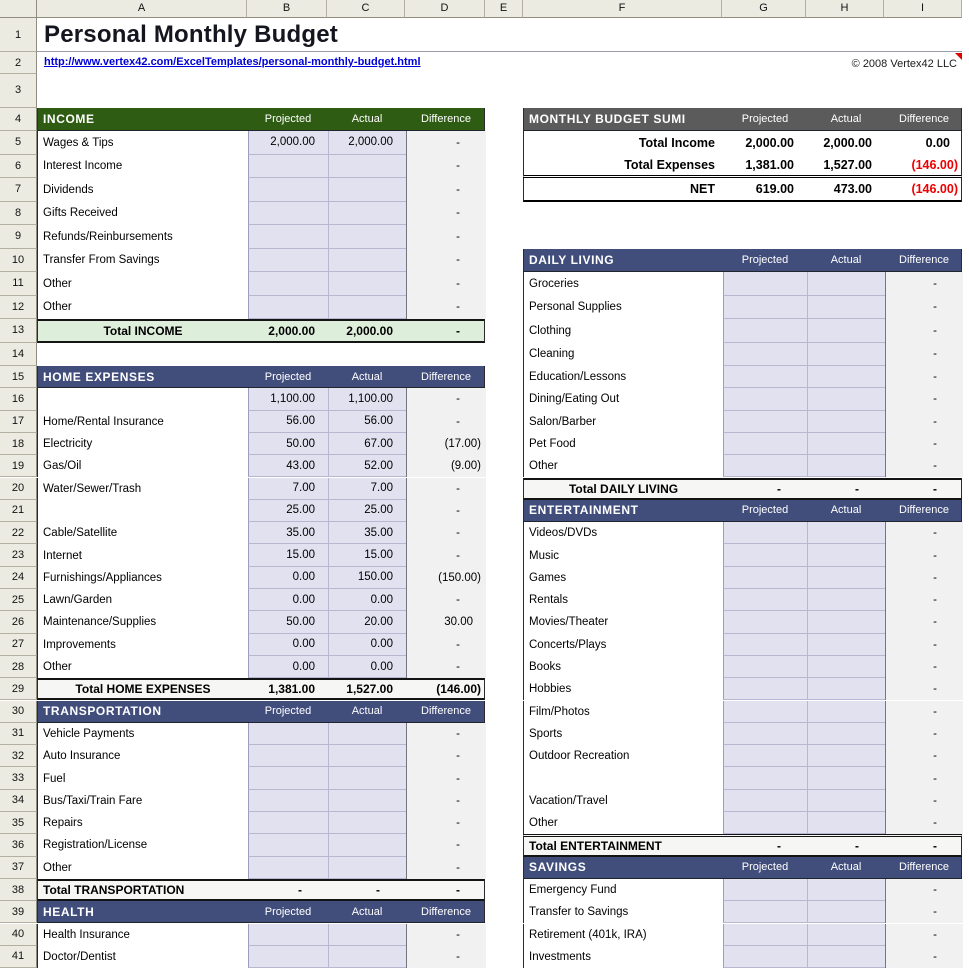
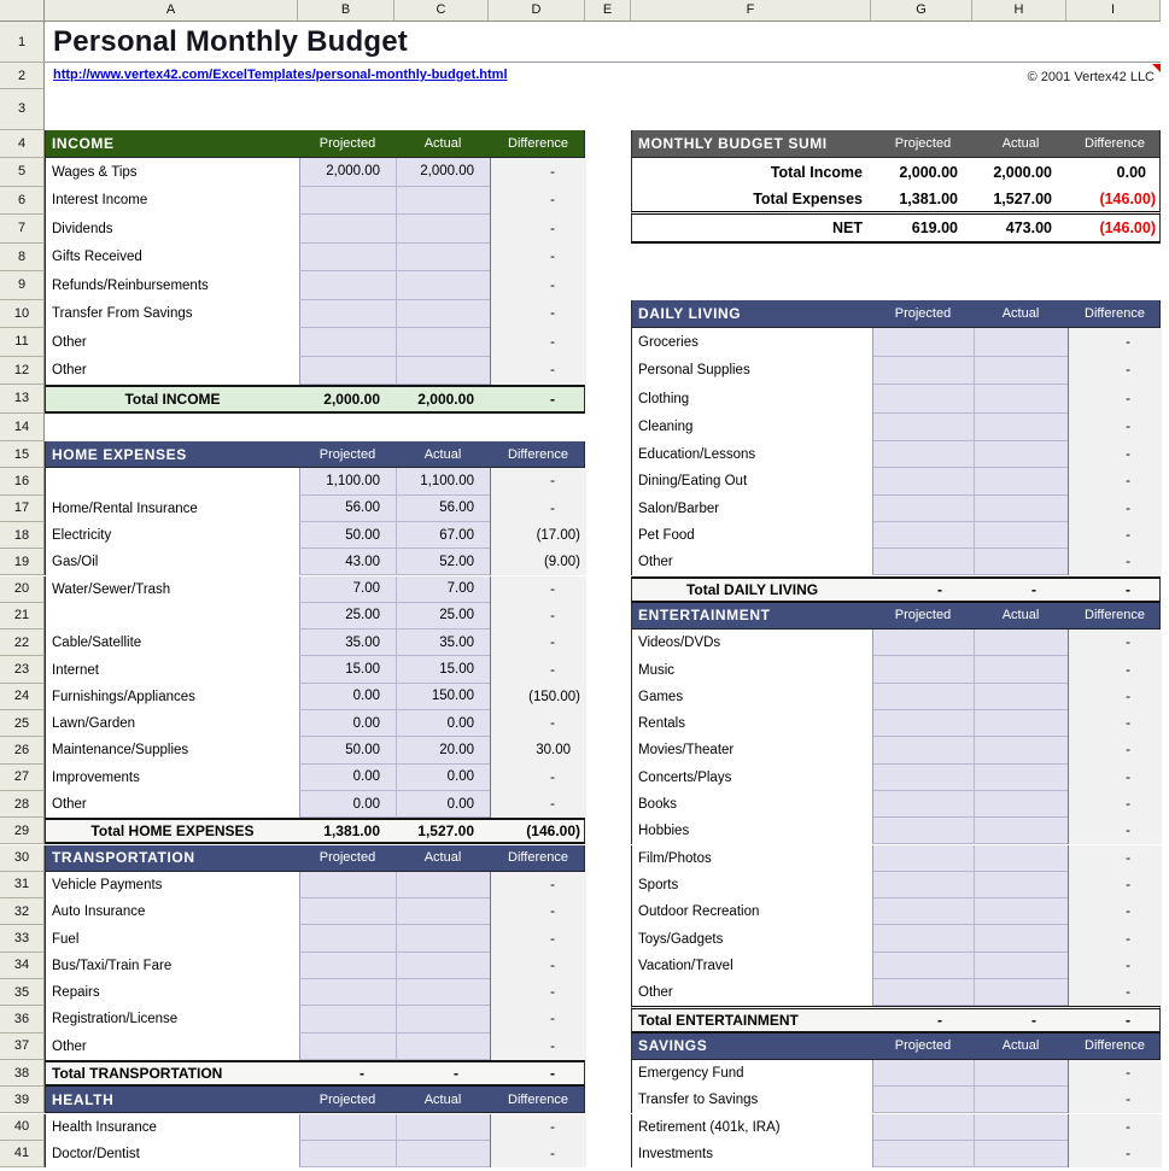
  A
  B
  C
  D
  E
  F
  G
  H
  I
  1
  2
  3
  4
  5
  6
  7
  8
  9
  10
  11
  12
  13
  14
  15
  16
  17
  18
  19
  20
  21
  22
  23
  24
  25
  26
  27
  28
  29
  30
  31
  32
  33
  34
  35
  36
  37
  38
  39
  40
  41
  Personal Monthly Budget
  http://www.vertex42.com/ExcelTemplates/personal-monthly-budget.html
- © 2008 Vertex42 LLC
+ © 2001 Vertex42 LLC
  INCOME
  Projected
  Actual
  Difference
  Wages & Tips
  2,000.00
  2,000.00
  -
  Interest Income
  -
  Dividends
  -
  Gifts Received
  -
  Refunds/Reinbursements
  -
  Transfer From Savings
  -
  Other
  -
  Other
  -
  Total INCOME
  2,000.00
  2,000.00
  -
  HOME EXPENSES
  Projected
  Actual
  Difference
  1,100.00
  1,100.00
  -
  Home/Rental Insurance
  56.00
  56.00
  -
  Electricity
  50.00
  67.00
  (17.00)
  Gas/Oil
  43.00
  52.00
  (9.00)
  Water/Sewer/Trash
  7.00
  7.00
  -
  25.00
  25.00
  -
  Cable/Satellite
  35.00
  35.00
  -
  Internet
  15.00
  15.00
  -
  Furnishings/Appliances
  0.00
  150.00
  (150.00)
  Lawn/Garden
  0.00
  0.00
  -
  Maintenance/Supplies
  50.00
  20.00
  30.00
  Improvements
  0.00
  0.00
  -
  Other
  0.00
  0.00
  -
  Total HOME EXPENSES
  1,381.00
  1,527.00
  (146.00)
  TRANSPORTATION
  Projected
  Actual
  Difference
  Vehicle Payments
  -
  Auto Insurance
  -
  Fuel
  -
  Bus/Taxi/Train Fare
  -
  Repairs
  -
  Registration/License
  -
  Other
  -
  Total TRANSPORTATION
  -
  -
  -
  HEALTH
  Projected
  Actual
  Difference
  Health Insurance
  -
  Doctor/Dentist
  -
  DAILY LIVING
  Projected
  Actual
  Difference
  Groceries
  -
  Personal Supplies
  -
  Clothing
  -
  Cleaning
  -
  Education/Lessons
  -
  Dining/Eating Out
  -
  Salon/Barber
  -
  Pet Food
  -
  Other
  -
  Total DAILY LIVING
  -
  -
  -
  ENTERTAINMENT
  Projected
  Actual
  Difference
  Videos/DVDs
  -
  Music
  -
  Games
  -
  Rentals
  -
  Movies/Theater
  -
  Concerts/Plays
  -
  Books
  -
  Hobbies
  -
  Film/Photos
  -
  Sports
  -
  Outdoor Recreation
  -
+ Toys/Gadgets
  -
  Vacation/Travel
  -
  Other
  -
  Total ENTERTAINMENT
  -
  -
  -
  SAVINGS
  Projected
  Actual
  Difference
  Emergency Fund
  -
  Transfer to Savings
  -
  Retirement (401k, IRA)
  -
  Investments
  -
  MONTHLY BUDGET SUMI
  Projected
  Actual
  Difference
  Total Income
  2,000.00
  2,000.00
  0.00
  Total Expenses
  1,381.00
  1,527.00
  (146.00)
  NET
  619.00
  473.00
  (146.00)
